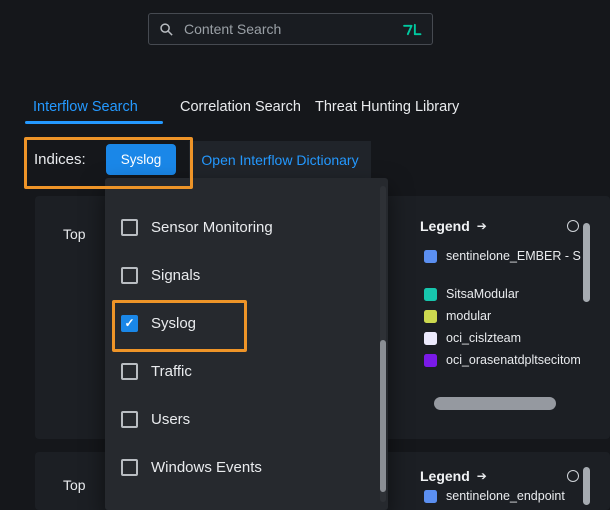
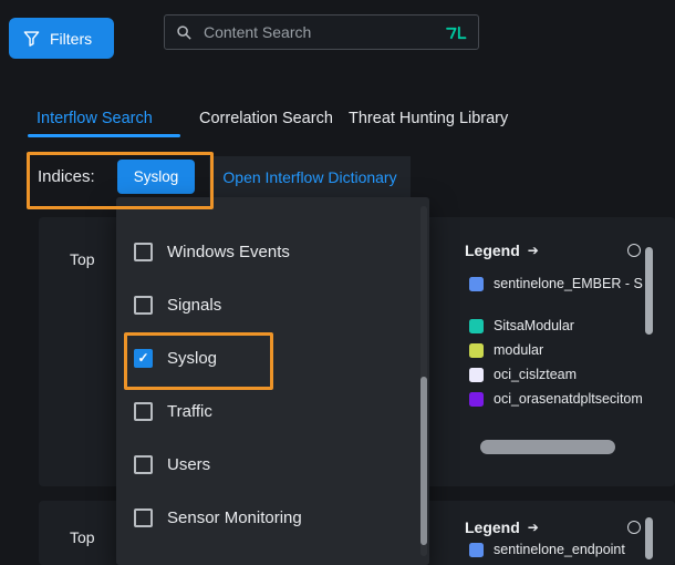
+ Filters
  Content Search
  Interflow Search
  Correlation Search
  Threat Hunting Library
  Indices:
  Syslog
  Open Interflow Dictionary
  Top
  Legend
  ➔
  sentinelone_EMBER - S
  SitsaModular
  modular
  oci_cislzteam
  oci_orasenatdpltsecitom
  Top
  Legend
  ➔
  sentinelone_endpoint
- Sensor Monitoring
+ Windows Events
  Signals
  ✓
  Syslog
  Traffic
  Users
- Windows Events
+ Sensor Monitoring
